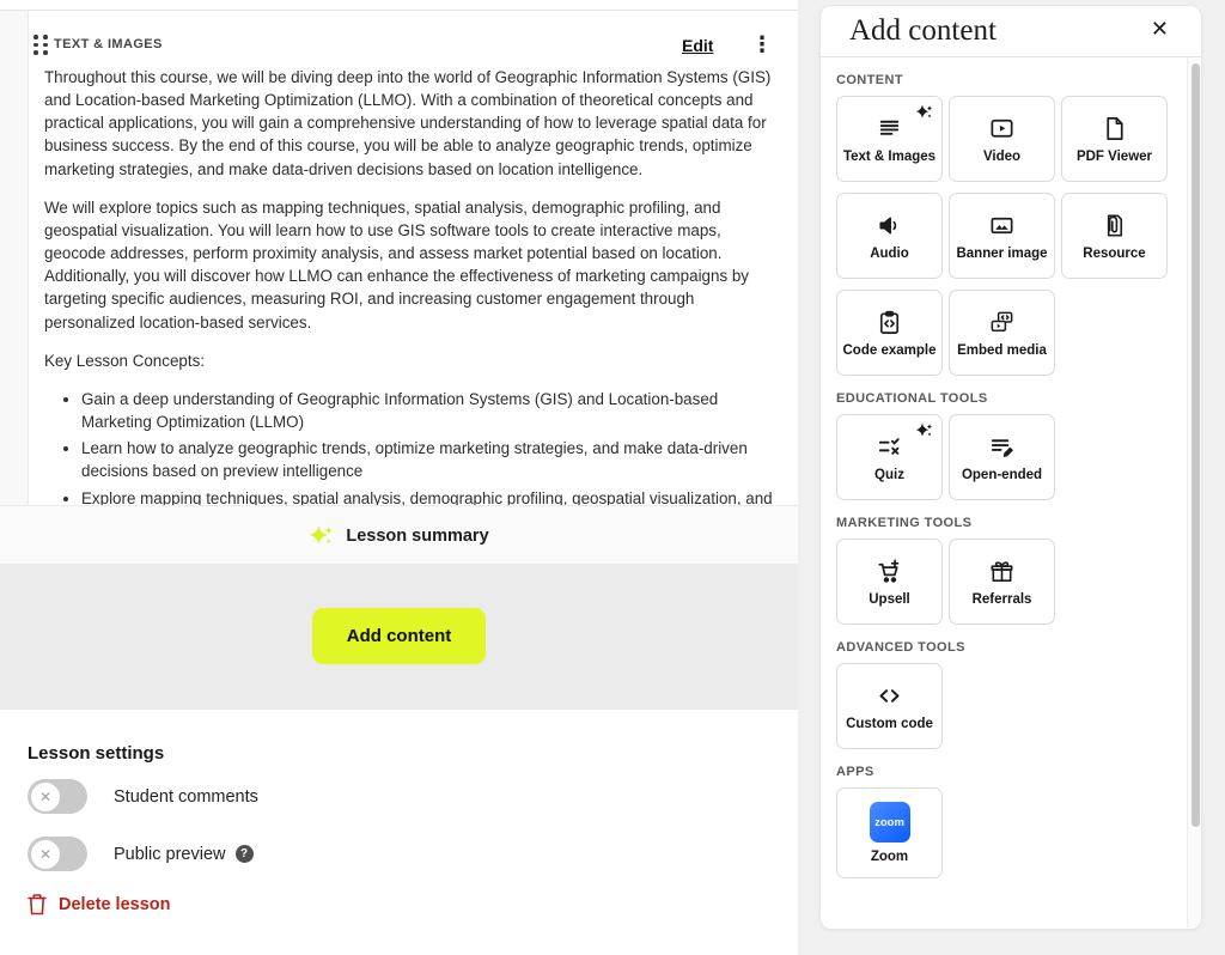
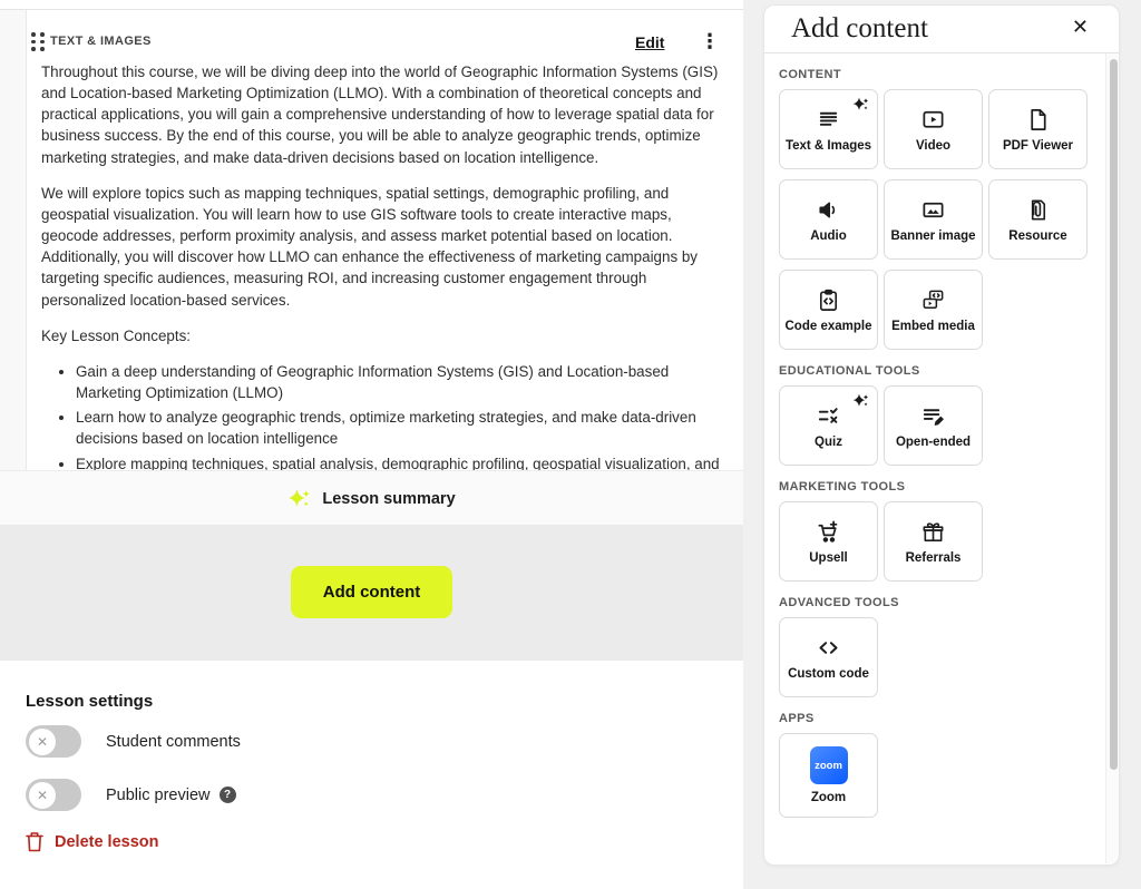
  TEXT & IMAGES
  Edit
  ⋮
  Throughout this course, we will be diving deep into the world of Geographic Information Systems (GIS) and Location-based Marketing Optimization (LLMO). With a combination of theoretical concepts and practical applications, you will gain a comprehensive understanding of how to leverage spatial data for business success. By the end of this course, you will be able to analyze geographic trends, optimize marketing strategies, and make data-driven decisions based on location intelligence.
- We will explore topics such as mapping techniques, spatial analysis, demographic profiling, and geospatial visualization. You will learn how to use GIS software tools to create interactive maps, geocode addresses, perform proximity analysis, and assess market potential based on location. Additionally, you will discover how LLMO can enhance the effectiveness of marketing campaigns by targeting specific audiences, measuring ROI, and increasing customer engagement through personalized location-based services.
+ We will explore topics such as mapping techniques, spatial settings, demographic profiling, and geospatial visualization. You will learn how to use GIS software tools to create interactive maps, geocode addresses, perform proximity analysis, and assess market potential based on location. Additionally, you will discover how LLMO can enhance the effectiveness of marketing campaigns by targeting specific audiences, measuring ROI, and increasing customer engagement through personalized location-based services.
  Key Lesson Concepts:
  Gain a deep understanding of Geographic Information Systems (GIS) and Location-based Marketing Optimization (LLMO)
- Learn how to analyze geographic trends, optimize marketing strategies, and make data-driven decisions based on preview intelligence
+ Learn how to analyze geographic trends, optimize marketing strategies, and make data-driven decisions based on location intelligence
  Explore mapping techniques, spatial analysis, demographic profiling, geospatial visualization, and
  Lesson summary
  Add content
  Lesson settings
  ✕
  Student comments
  ✕
  Public preview
  ?
  Delete lesson
  Add content
  ✕
  CONTENT
  Text & Images
  Video
  PDF Viewer
  Audio
  Banner image
  Resource
  Code example
  Embed media
  EDUCATIONAL TOOLS
  Quiz
  Open-ended
  MARKETING TOOLS
  Upsell
  Referrals
  ADVANCED TOOLS
  Custom code
  APPS
  zoom
  Zoom
